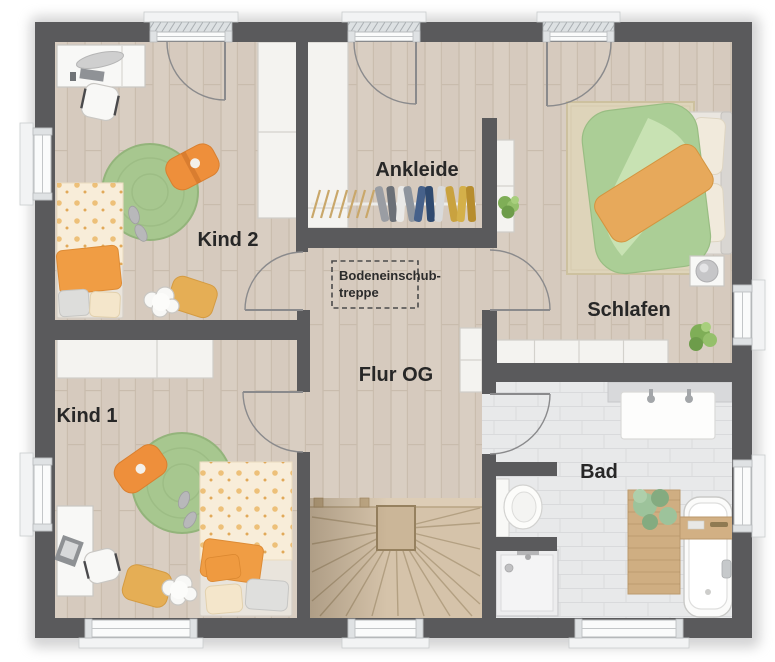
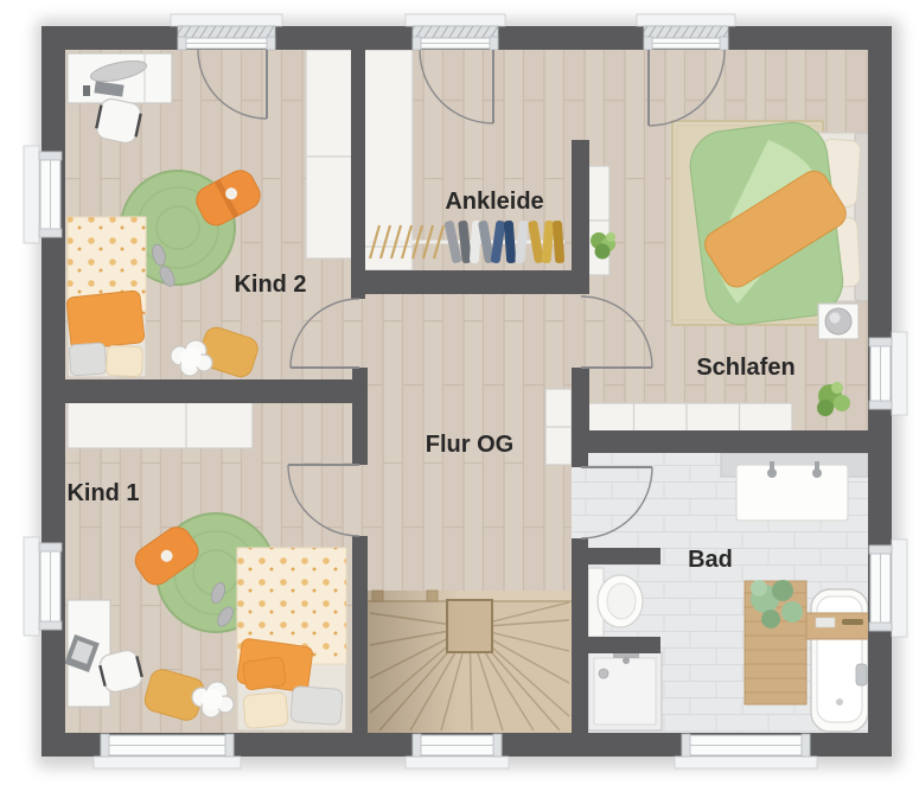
- Bodeneinschub-
- treppe
  Kind 2
  Ankleide
  Schlafen
  Flur OG
  Kind 1
  Bad
